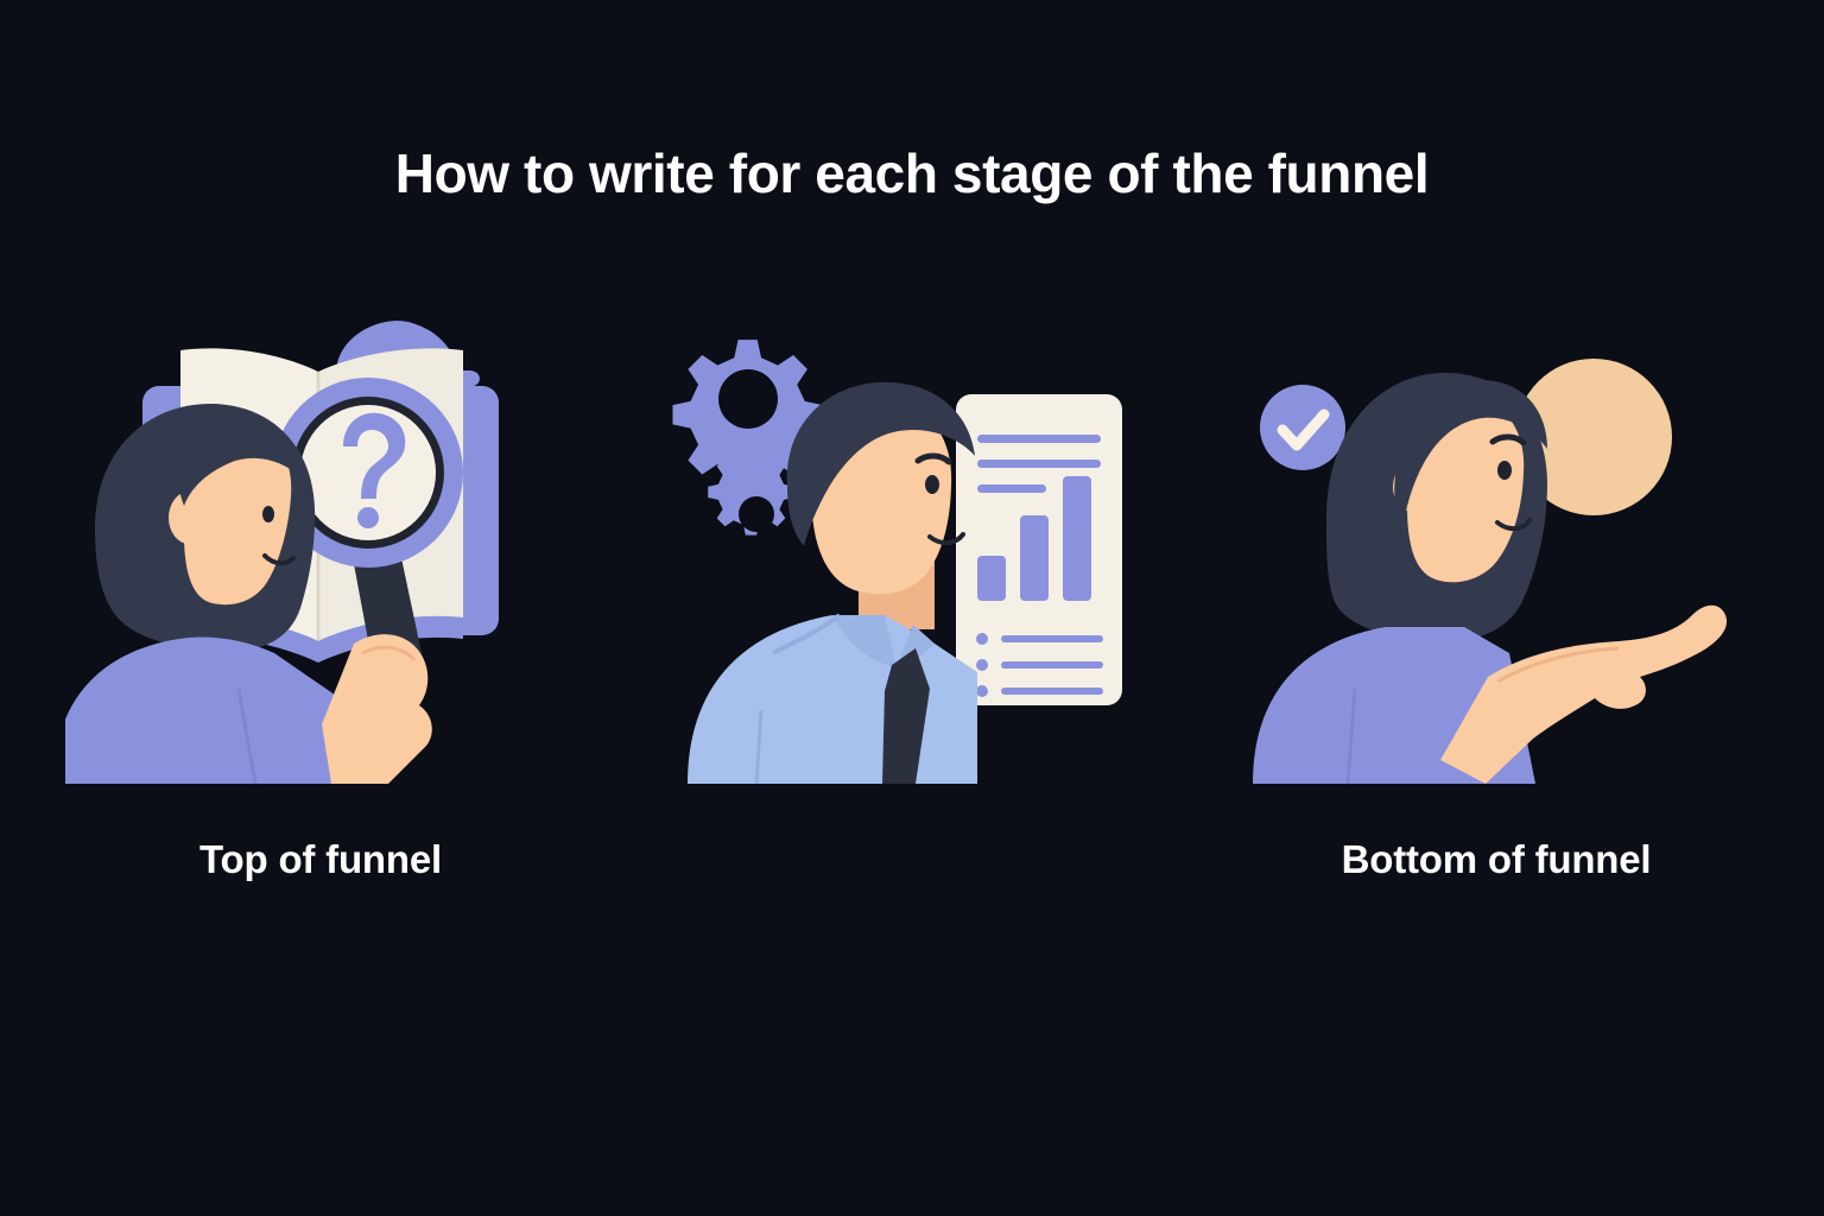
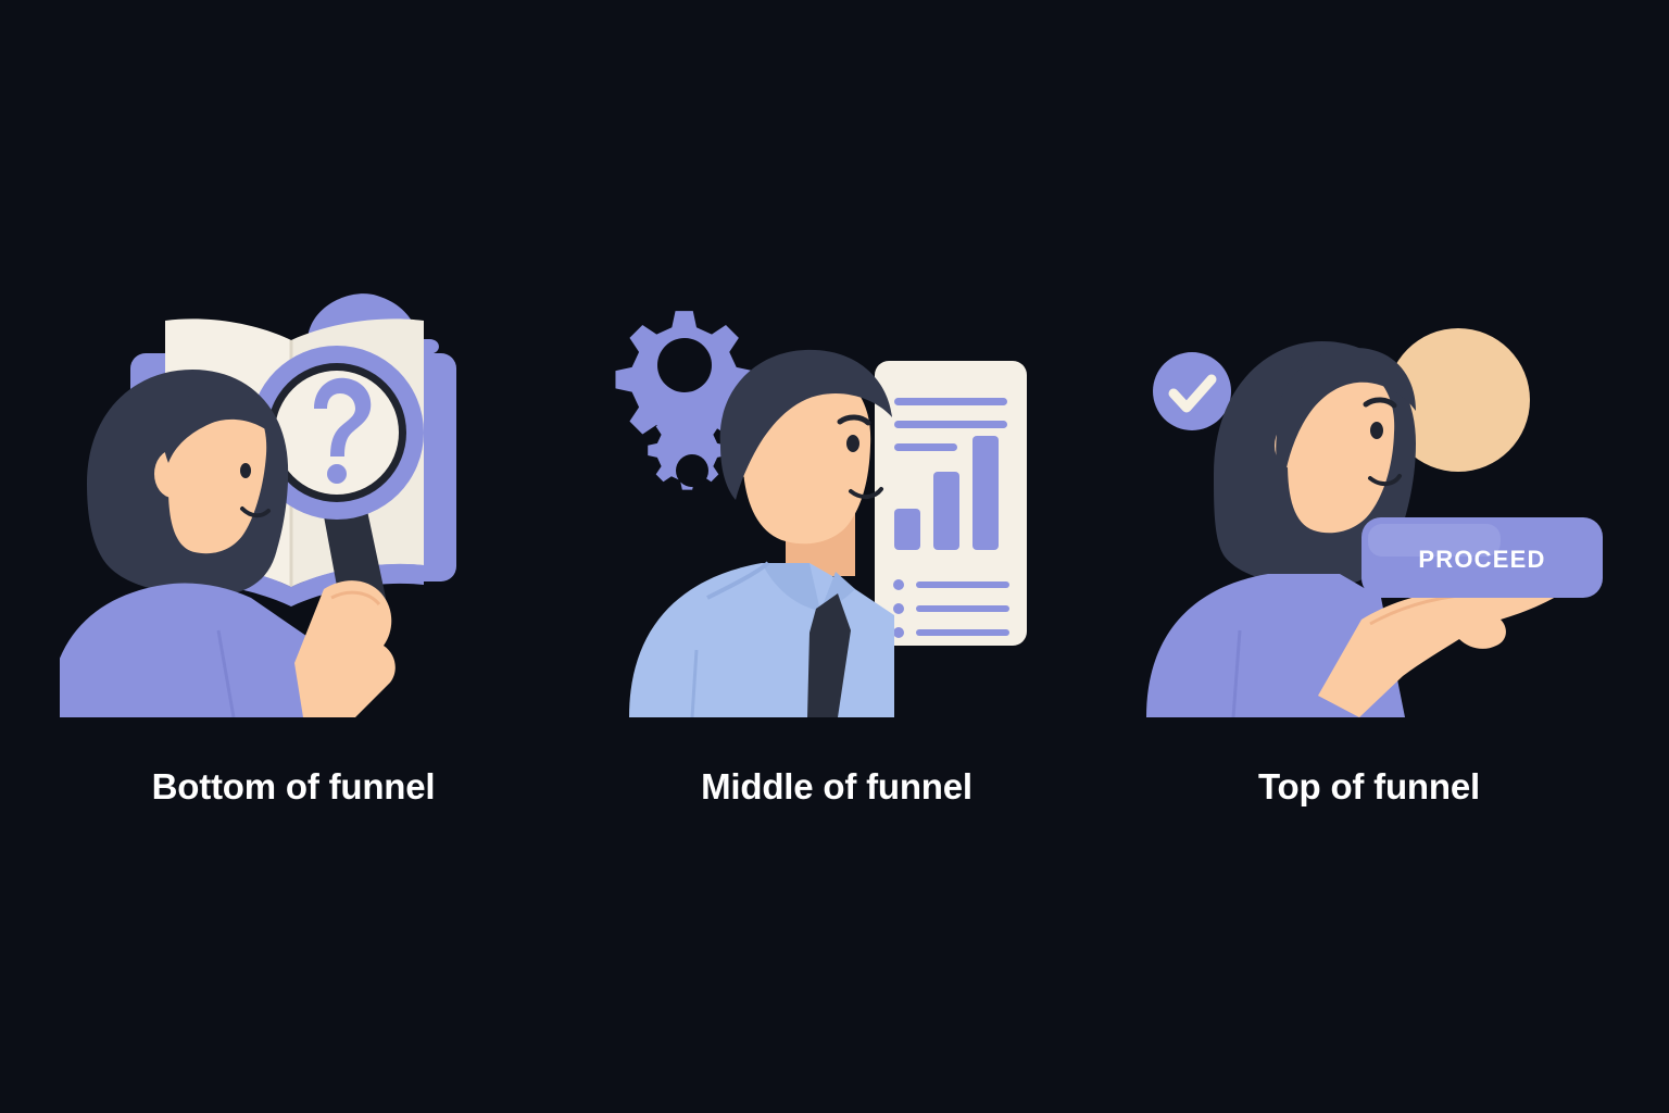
- How to write for each stage of the funnel
- Top of funnel
+ Bottom of funnel
+ Middle of funnel
+ PROCEED
- Bottom of funnel
+ Top of funnel
